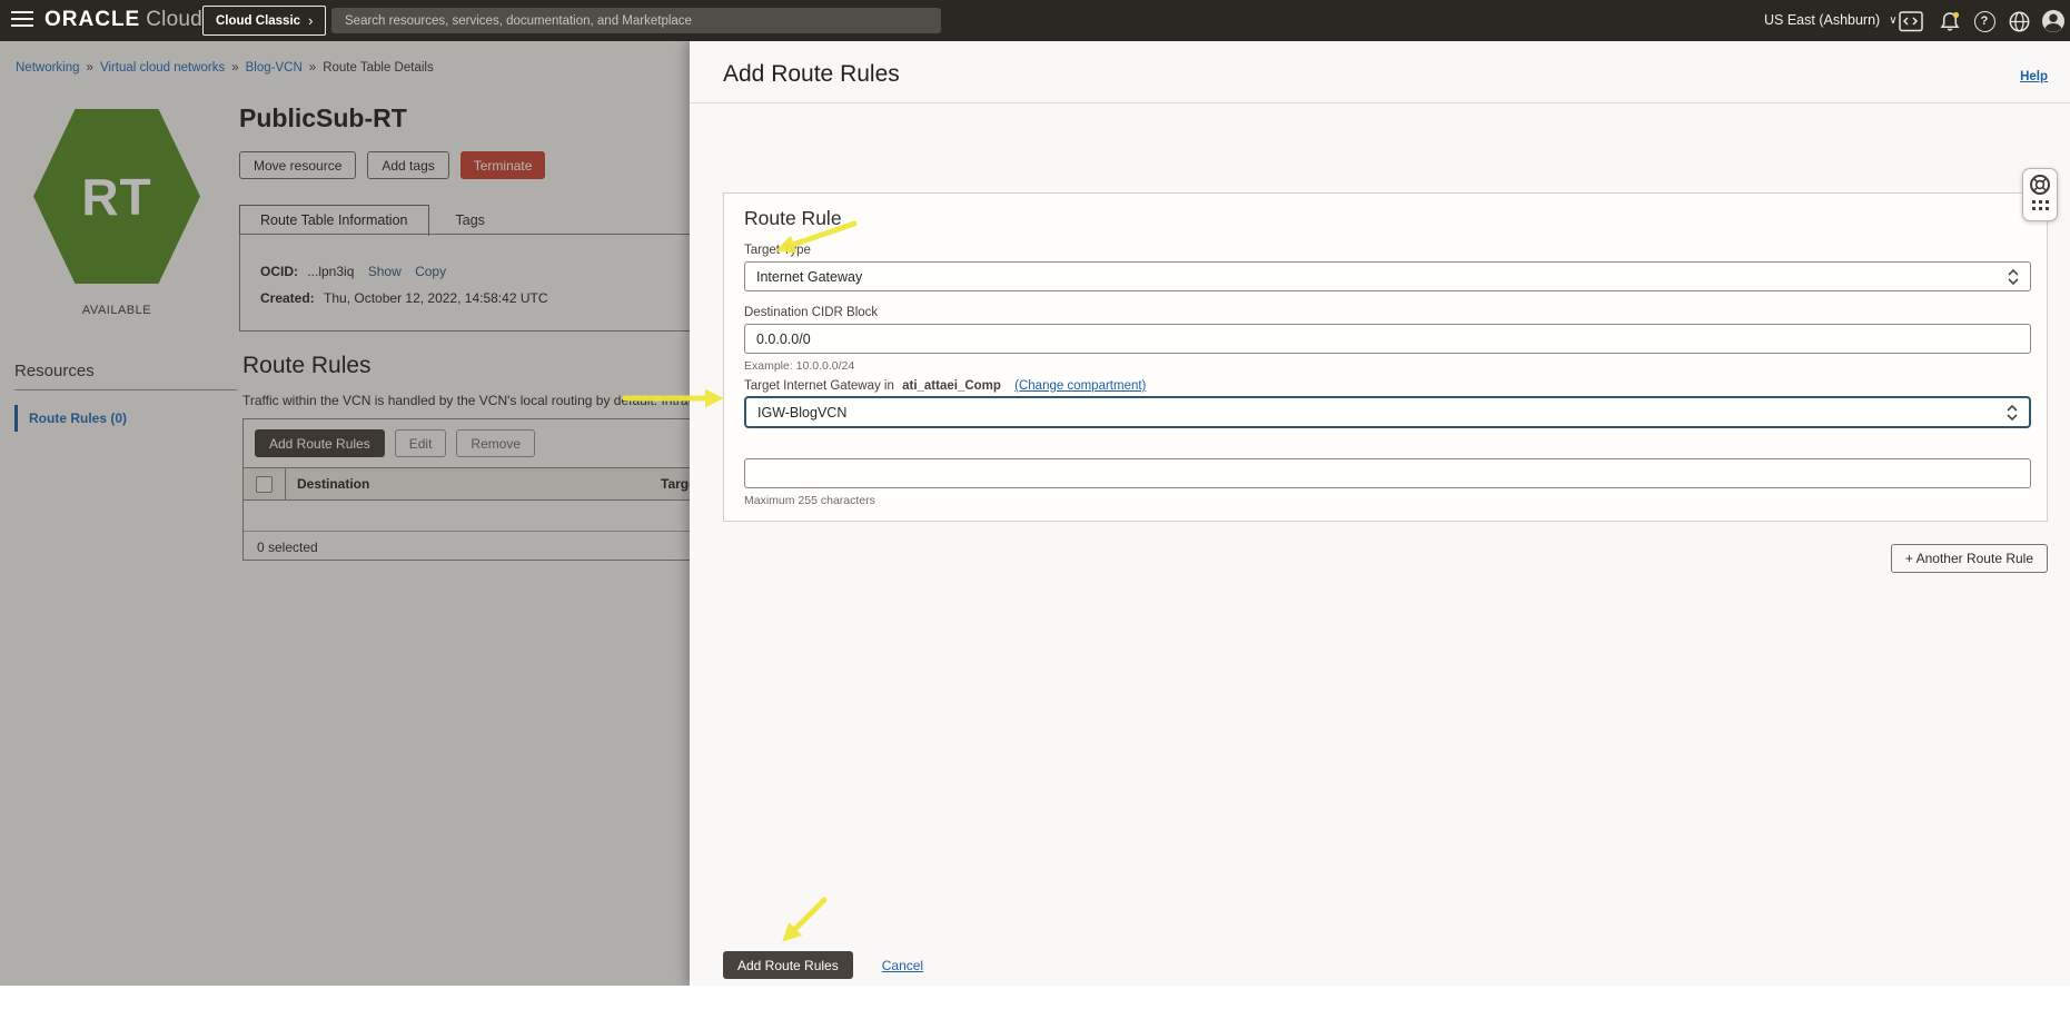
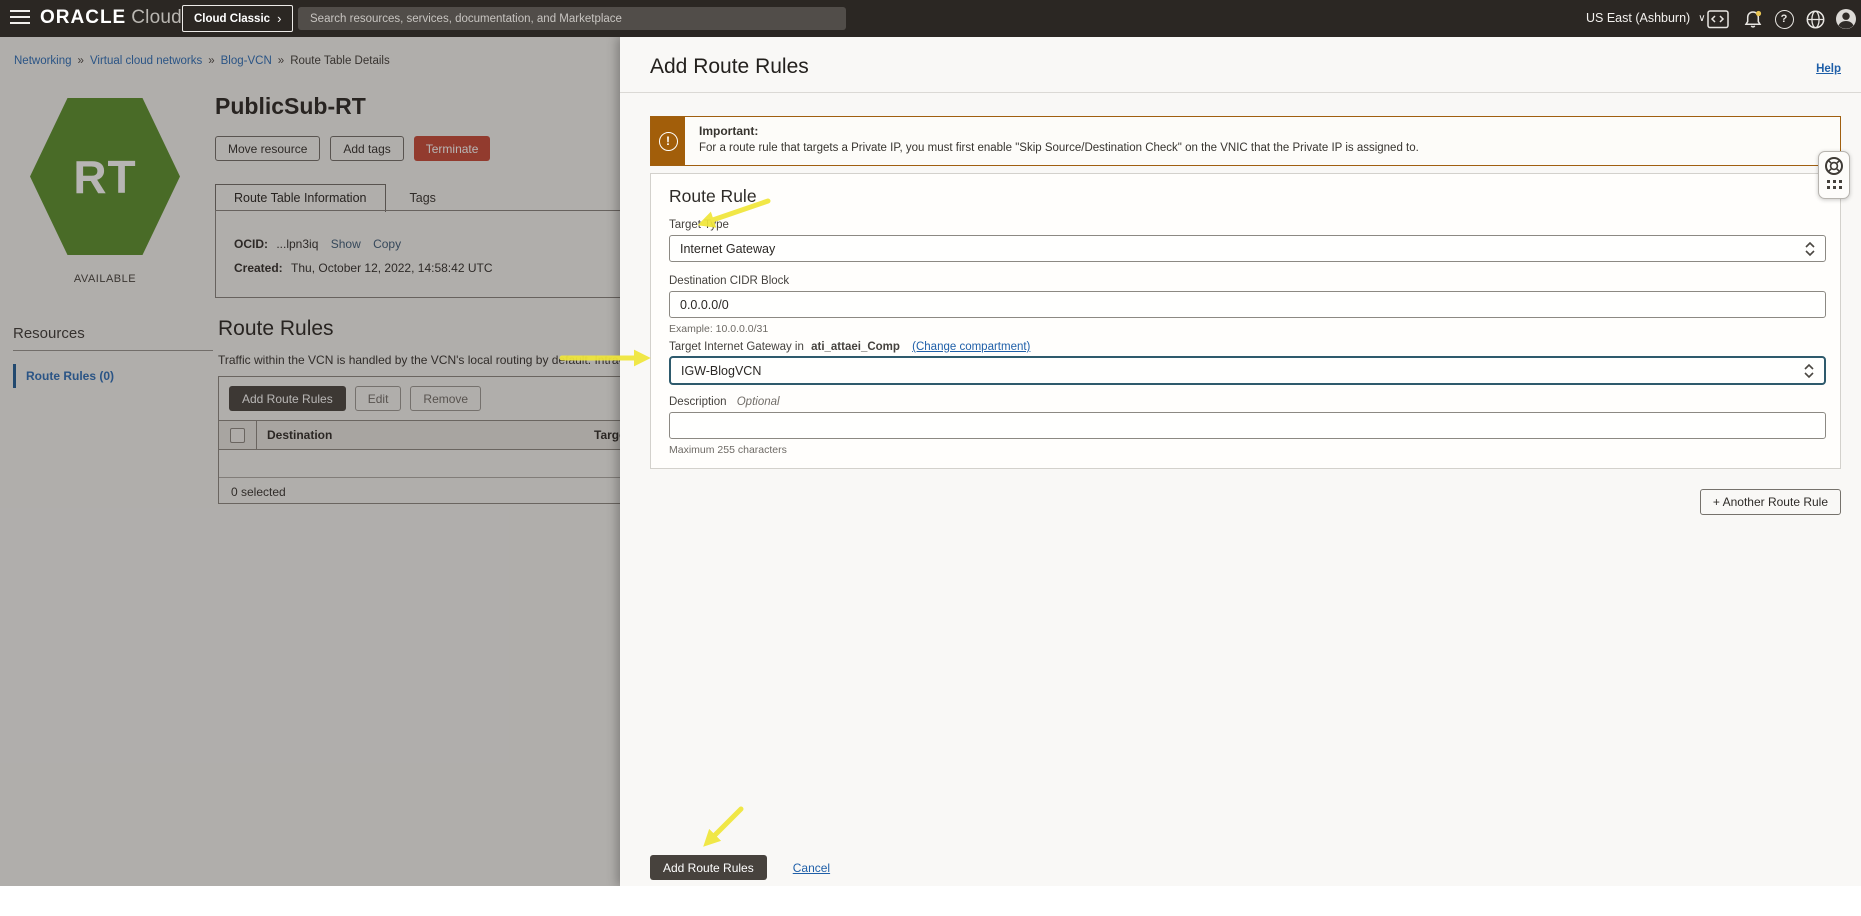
  ORACLE Cloud
  Cloud Classic
  ›
  Search resources, services, documentation, and Marketplace
  US East (Ashburn)
  ∨
  ?
  Networking » Virtual cloud networks » Blog-VCN » Route Table Details
  RT
  AVAILABLE
  PublicSub-RT
  Move resource
  Add tags
  Terminate
  Route Table Information
  Tags
  OCID: ...lpn3iq Show Copy
  Created: Thu, October 12, 2022, 14:58:42 UTC
  Resources
  Route Rules (0)
  Route Rules
  Add Route Rules
  Edit
  Remove
  Destination
  0 selected
  Add Route Rules
  Help
+ !
+ Important:
+ For a route rule that targets a Private IP, you must first enable "Skip Source/Destination Check" on the VNIC that the Private IP is assigned to.
  Route Rule
  Target Type
  Internet Gateway
  Destination CIDR Block
  0.0.0.0/0
- Example: 10.0.0.0/24
+ Example: 10.0.0.0/31
  Target Internet Gateway in ati_attaei_Comp (Change compartment)
  IGW-BlogVCN
+ Description Optional
  Maximum 255 characters
  + Another Route Rule
  Add Route Rules
  Cancel
